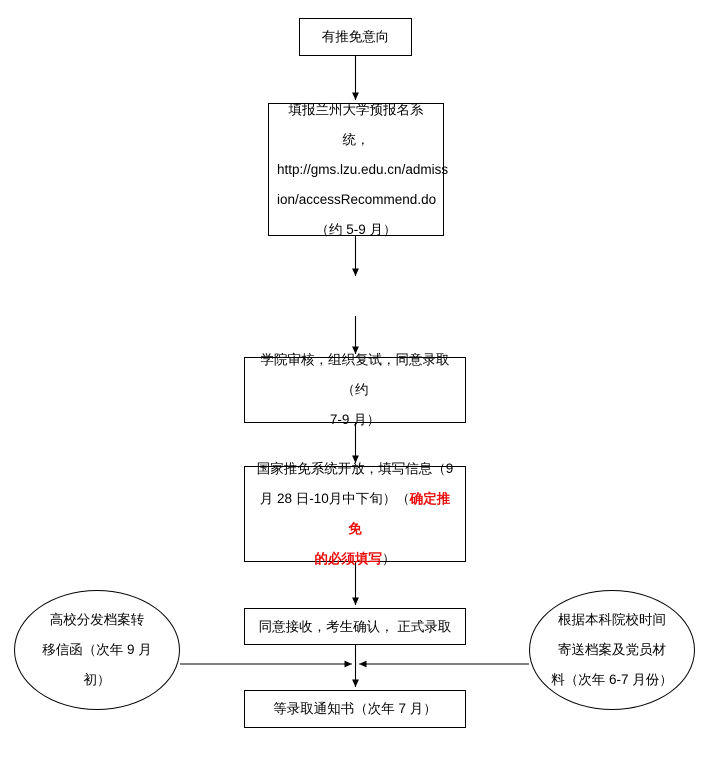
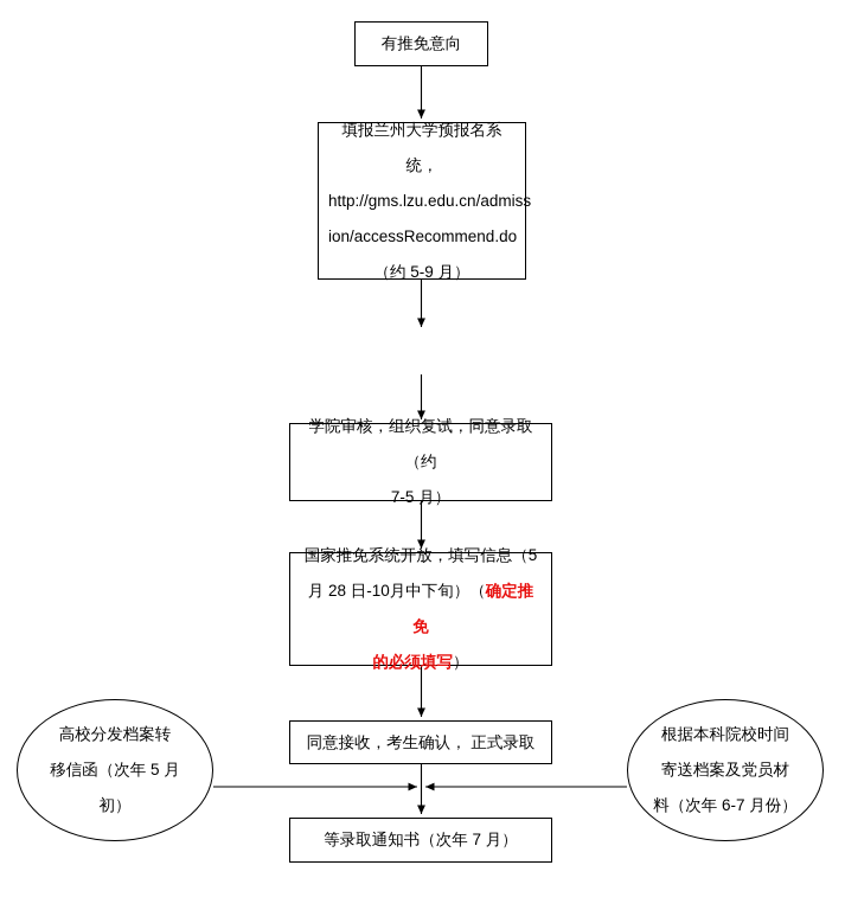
  有推免意向
  填报兰州大学预报名系统，
  http://gms.lzu.edu.cn/admiss
  ion/accessRecommend.do
  （约 5-9 月）
  学院审核，组织复试，同意录取（约
- 7-9 月）
+ 7-5 月）
- 国家推免系统开放，填写信息（9
+ 国家推免系统开放，填写信息（5
  月 28 日-10月中下旬）（确定推免
  的必须填写）
  同意接收，考生确认， 正式录取
  等录取通知书（次年 7 月）
  高校分发档案转
- 移信函（次年 9 月
+ 移信函（次年 5 月
  初）
  根据本科院校时间
  寄送档案及党员材
  料（次年 6-7 月份）
